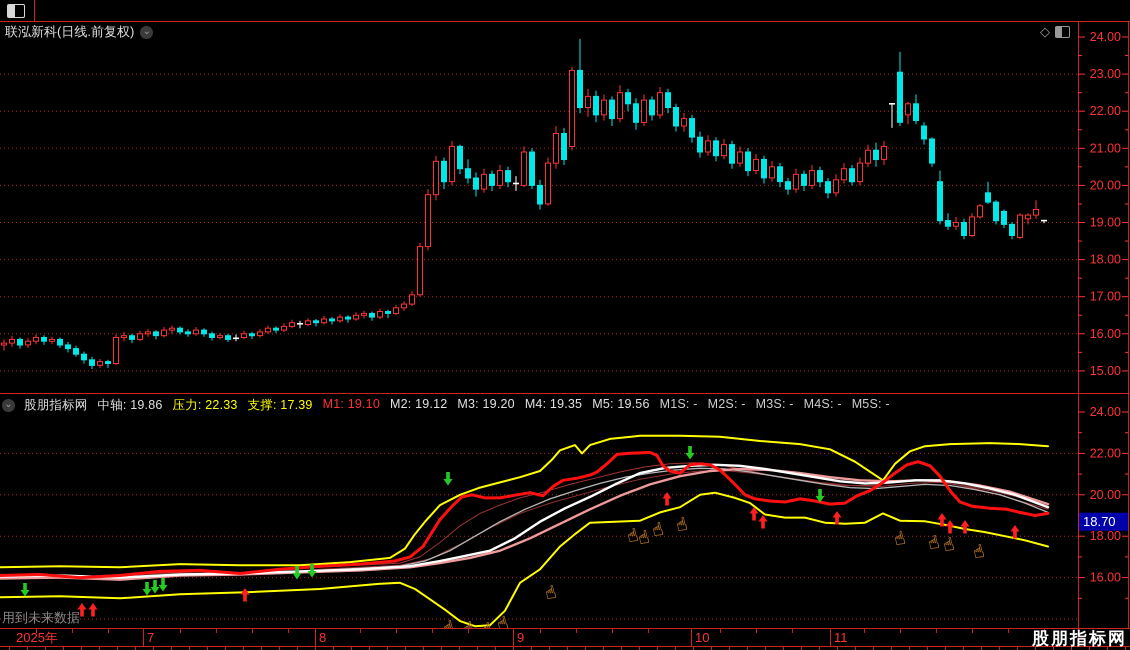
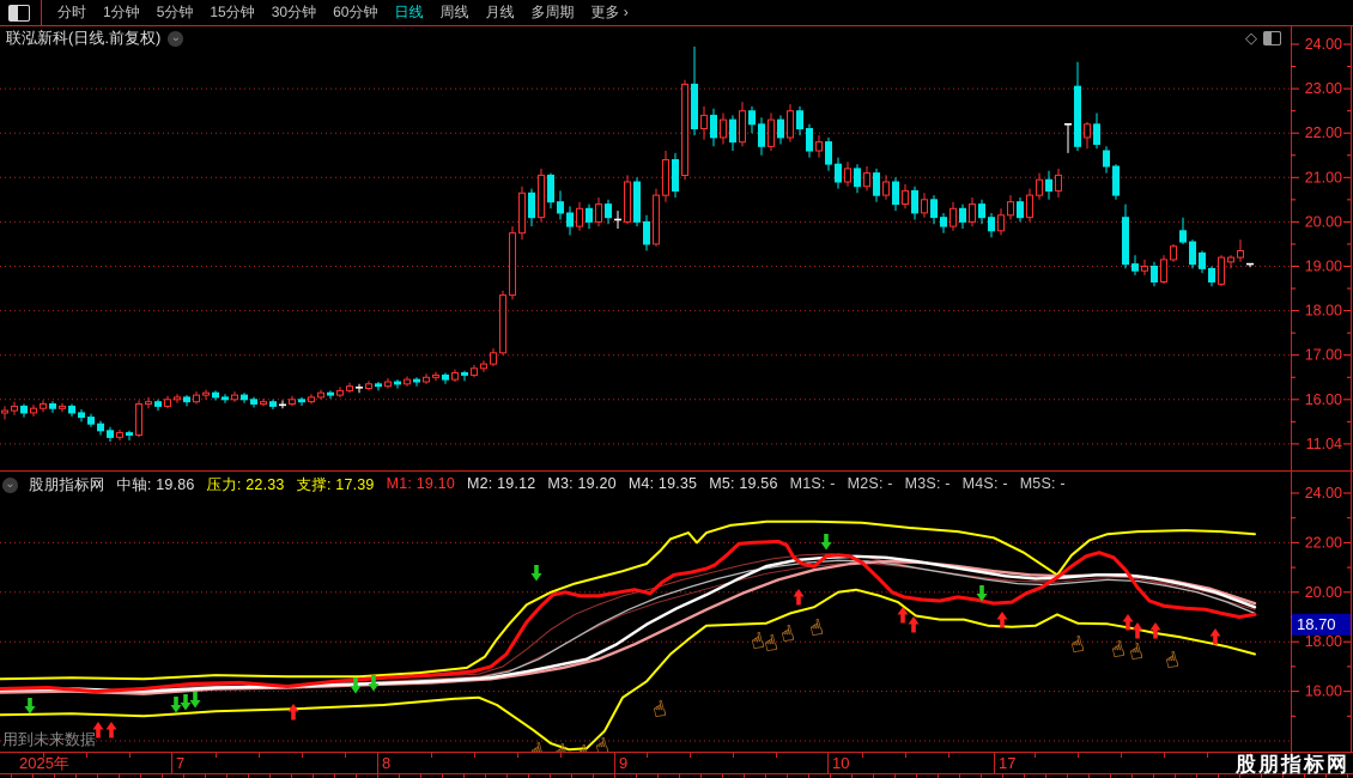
+ 分时
+ 1分钟
+ 5分钟
+ 15分钟
+ 30分钟
+ 60分钟
+ 日线
+ 周线
+ 月线
+ 多周期
+ 更多 ›
  联泓新科(日线.前复权)
  ⌄
  ◇
  24.00
  23.00
  22.00
  21.00
  20.00
  19.00
  18.00
  17.00
  16.00
- 15.00
+ 11.04
  24.00
  22.00
  20.00
  18.00
  16.00
  18.70
  2025年
  7
  8
  9
  10
- 11
+ 17
  ⌄
  股朋指标网
  中轴: 19.86
  压力: 22.33
  支撑: 17.39
  M1: 19.10
  M2: 19.12
  M3: 19.20
  M4: 19.35
  M5: 19.56
  M1S: -
  M2S: -
  M3S: -
  M4S: -
  M5S: -
  用到未来数据
  股朋指标网
